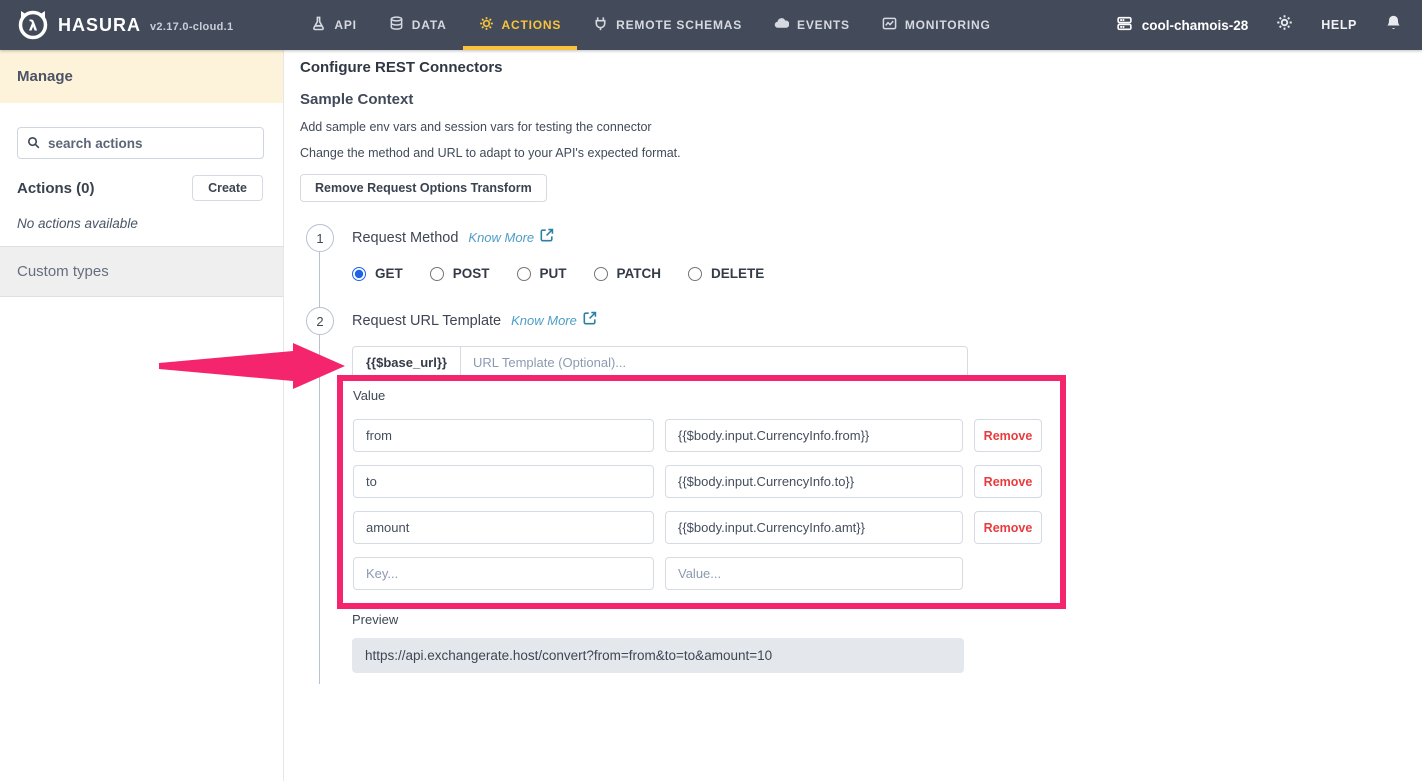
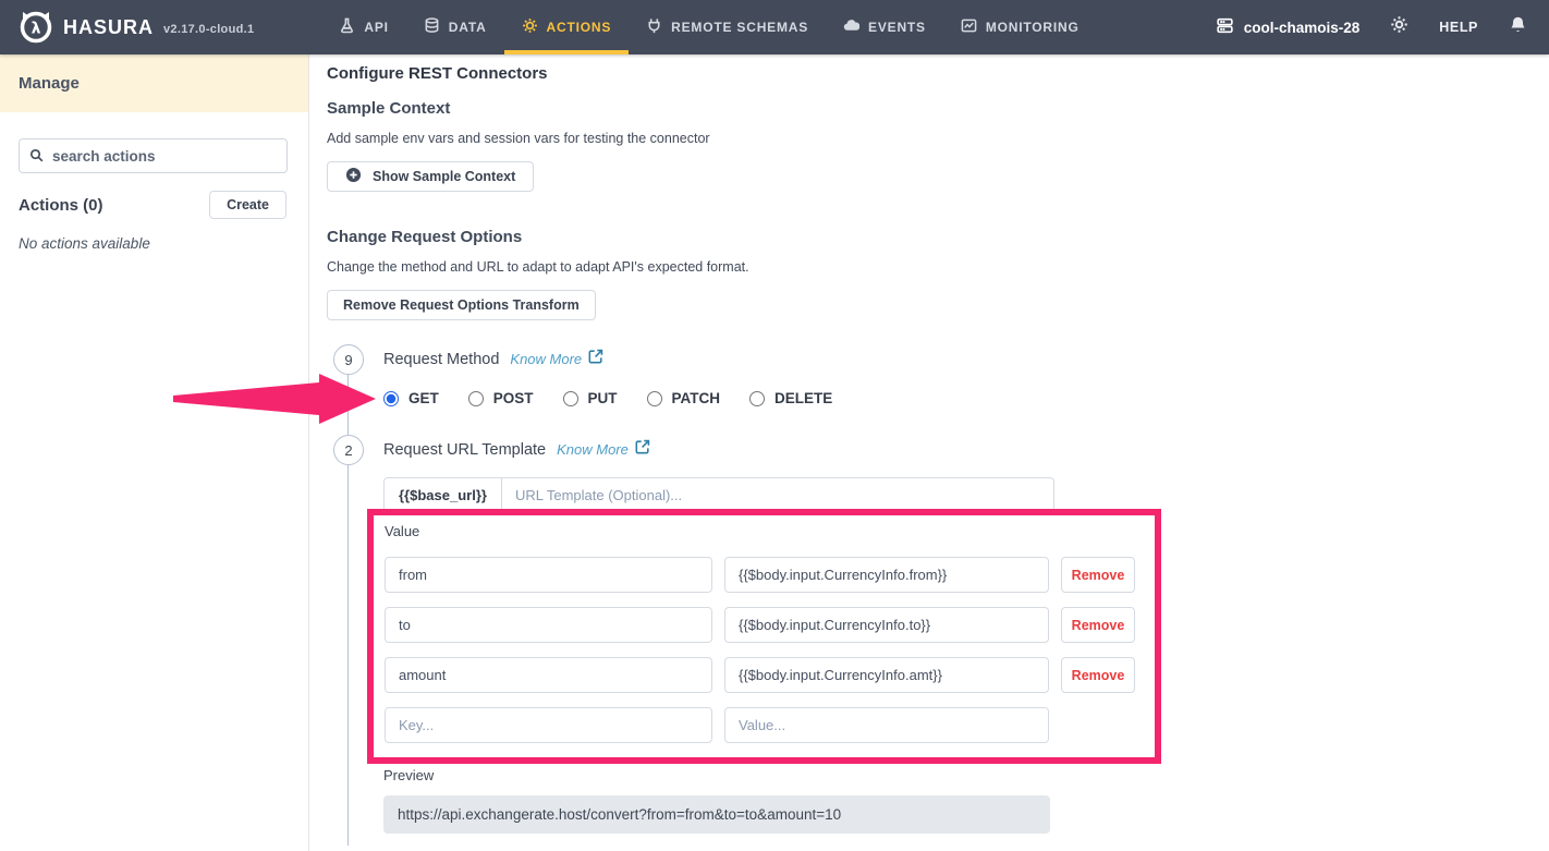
  λ
  HASURA
  v2.17.0-cloud.1
  API
  DATA
  ACTIONS
  REMOTE SCHEMAS
  EVENTS
  MONITORING
  cool-chamois-28
  HELP
  Manage
  search actions
  Actions (0)
  Create
  No actions available
- Custom types
  Configure REST Connectors
  Sample Context
  Add sample env vars and session vars for testing the connector
+ Show Sample Context
+ Change Request Options
- Change the method and URL to adapt to your API's expected format.
+ Change the method and URL to adapt to adapt API's expected format.
  Remove Request Options Transform
- 1
+ 9
  Request Method
  Know More
  GET
  POST
  PUT
  PATCH
  DELETE
  2
  Request URL Template
  Know More
  {{$base_url}}
  URL Template (Optional)...
  Value
  from
  {{$body.input.CurrencyInfo.from}}
  Remove
  to
  {{$body.input.CurrencyInfo.to}}
  Remove
  amount
  {{$body.input.CurrencyInfo.amt}}
  Remove
  Key...
  Value...
  Preview
  https://api.exchangerate.host/convert?from=from&to=to&amount=10
